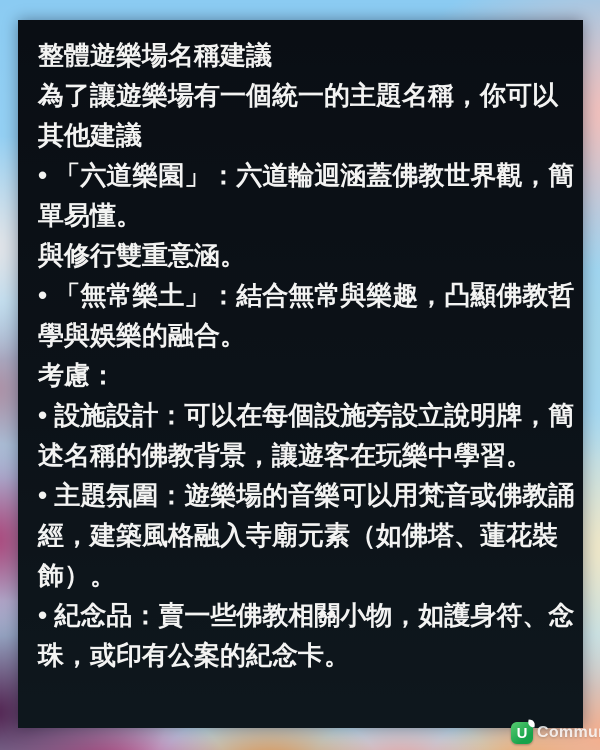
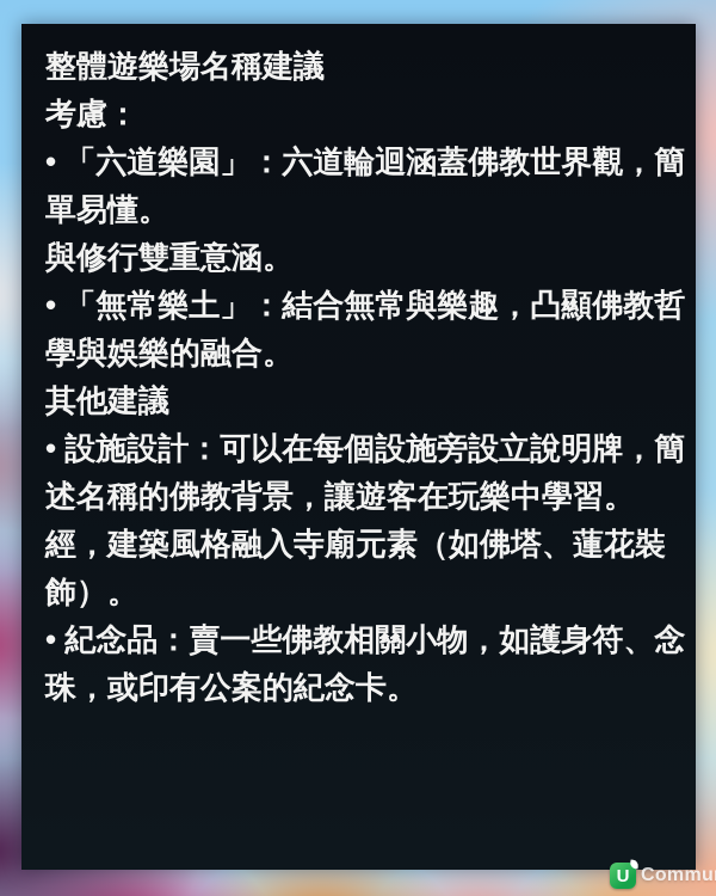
  整體遊樂場名稱建議
- 為了讓遊樂場有一個統一的主題名稱，你可以
- 其他建議
+ 考慮：
  • 「六道樂園」：六道輪迴涵蓋佛教世界觀，簡
  單易懂。
  與修行雙重意涵。
  • 「無常樂土」：結合無常與樂趣，凸顯佛教哲
  學與娛樂的融合。
- 考慮：
+ 其他建議
  • 設施設計：可以在每個設施旁設立說明牌，簡
  述名稱的佛教背景，讓遊客在玩樂中學習。
- • 主題氛圍：遊樂場的音樂可以用梵音或佛教誦
  經，建築風格融入寺廟元素（如佛塔、蓮花裝
  飾）。
  • 紀念品：賣一些佛教相關小物，如護身符、念
  珠，或印有公案的紀念卡。
  U
